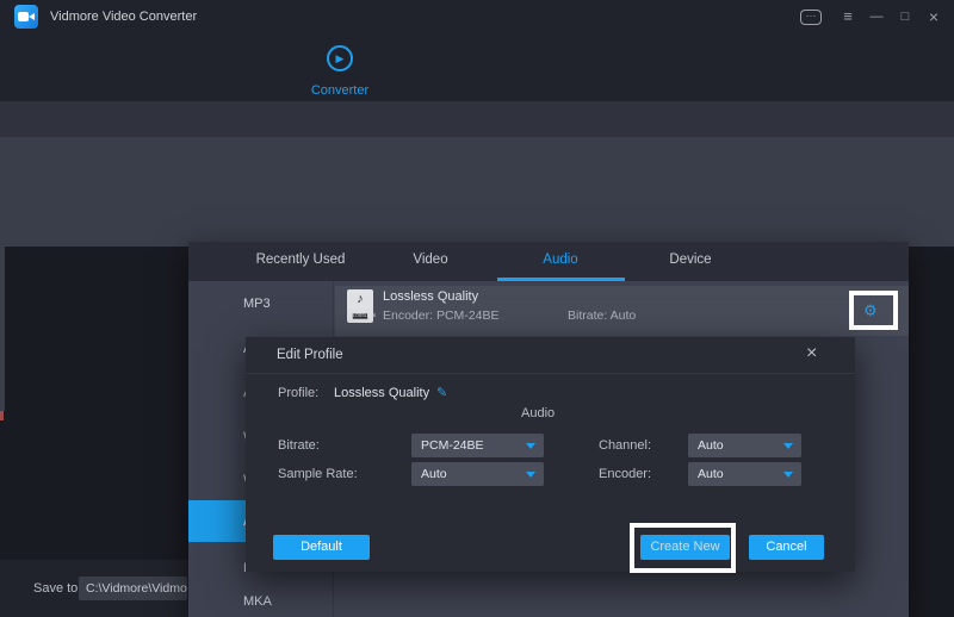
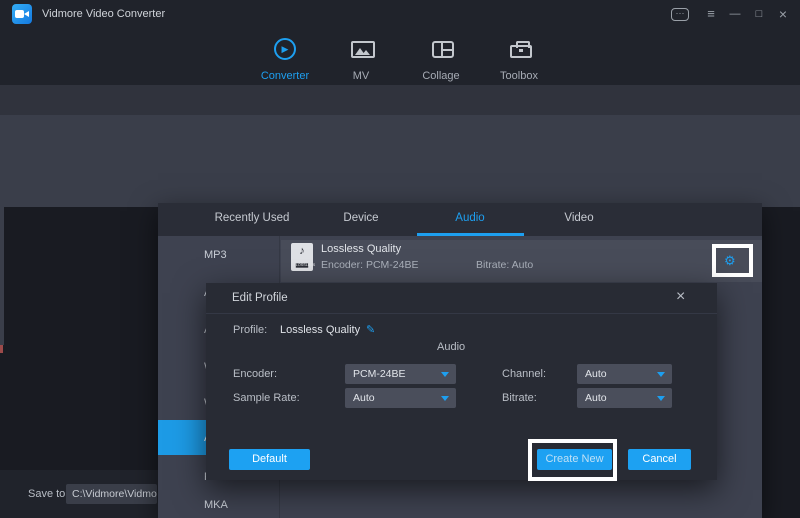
  Vidmore Video Converter
  ···
  ≡
  —
  □
  ×
  ▶
  Converter
+ MV
+ Collage
+ Toolbox
  Save to
  C:\Vidmore\Vidmo
  Recently Used
- Video
+ Device
  Audio
- Device
+ Video
  MP3
  MKA
  ♪
  Lossless Quality
  Encoder: PCM-24BE
  Bitrate: Auto
  ⚙
  Edit Profile
  ×
  Profile:
  Lossless Quality
  ✎
  Audio
- Bitrate:
+ Encoder:
  PCM-24BE
  Channel:
  Auto
  Sample Rate:
  Auto
- Encoder:
+ Bitrate:
  Auto
  Default
  Create New
  Cancel
